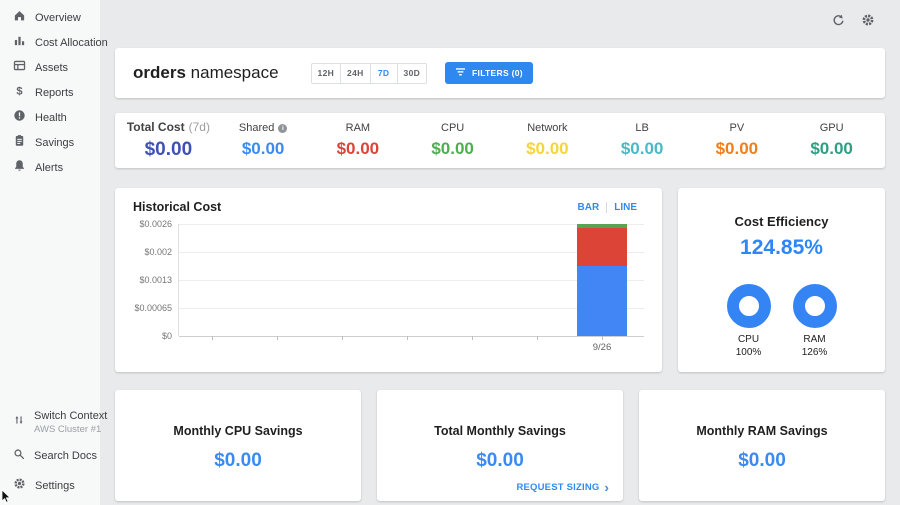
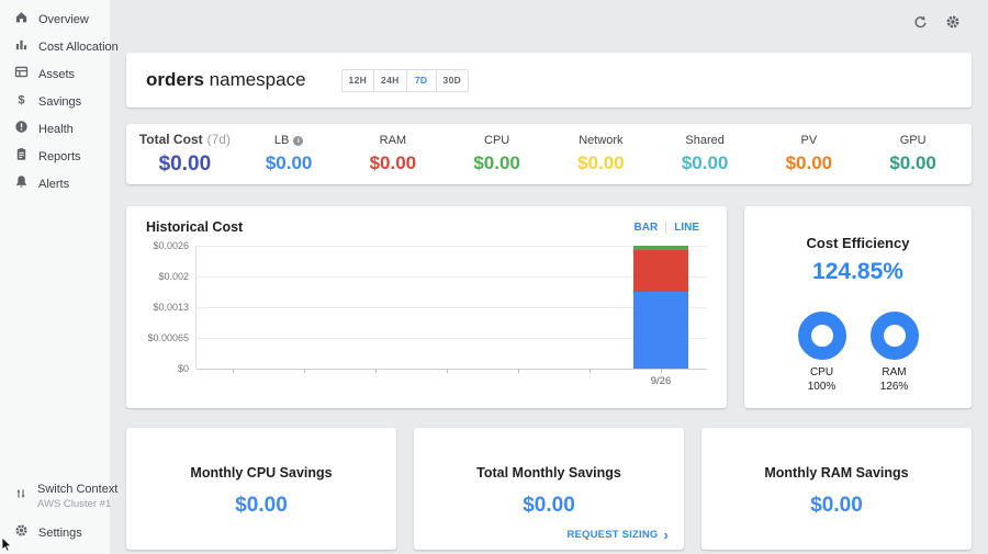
  Overview
  Cost Allocation
  Assets
  $
- Reports
+ Savings
  Health
- Savings
+ Reports
  Alerts
  Switch Context
  AWS Cluster #1
- Search Docs
  Settings
  orders namespace
  12H
  24H
  7D
  30D
- FILTERS (0)
  Total Cost
  (7d)
  $0.00
- Shared
+ LB
  $0.00
  RAM
  $0.00
  CPU
  $0.00
  Network
  $0.00
- LB
+ Shared
  $0.00
  PV
  $0.00
  GPU
  $0.00
  Historical Cost
  BAR
  LINE
  $0.0026
  $0.002
  $0.0013
  $0.00065
  $0
  9/26
  Cost Efficiency
  124.85%
  CPU
  100%
  RAM
  126%
  Monthly CPU Savings
  $0.00
  Total Monthly Savings
  $0.00
  REQUEST SIZING
  ›
  Monthly RAM Savings
  $0.00
